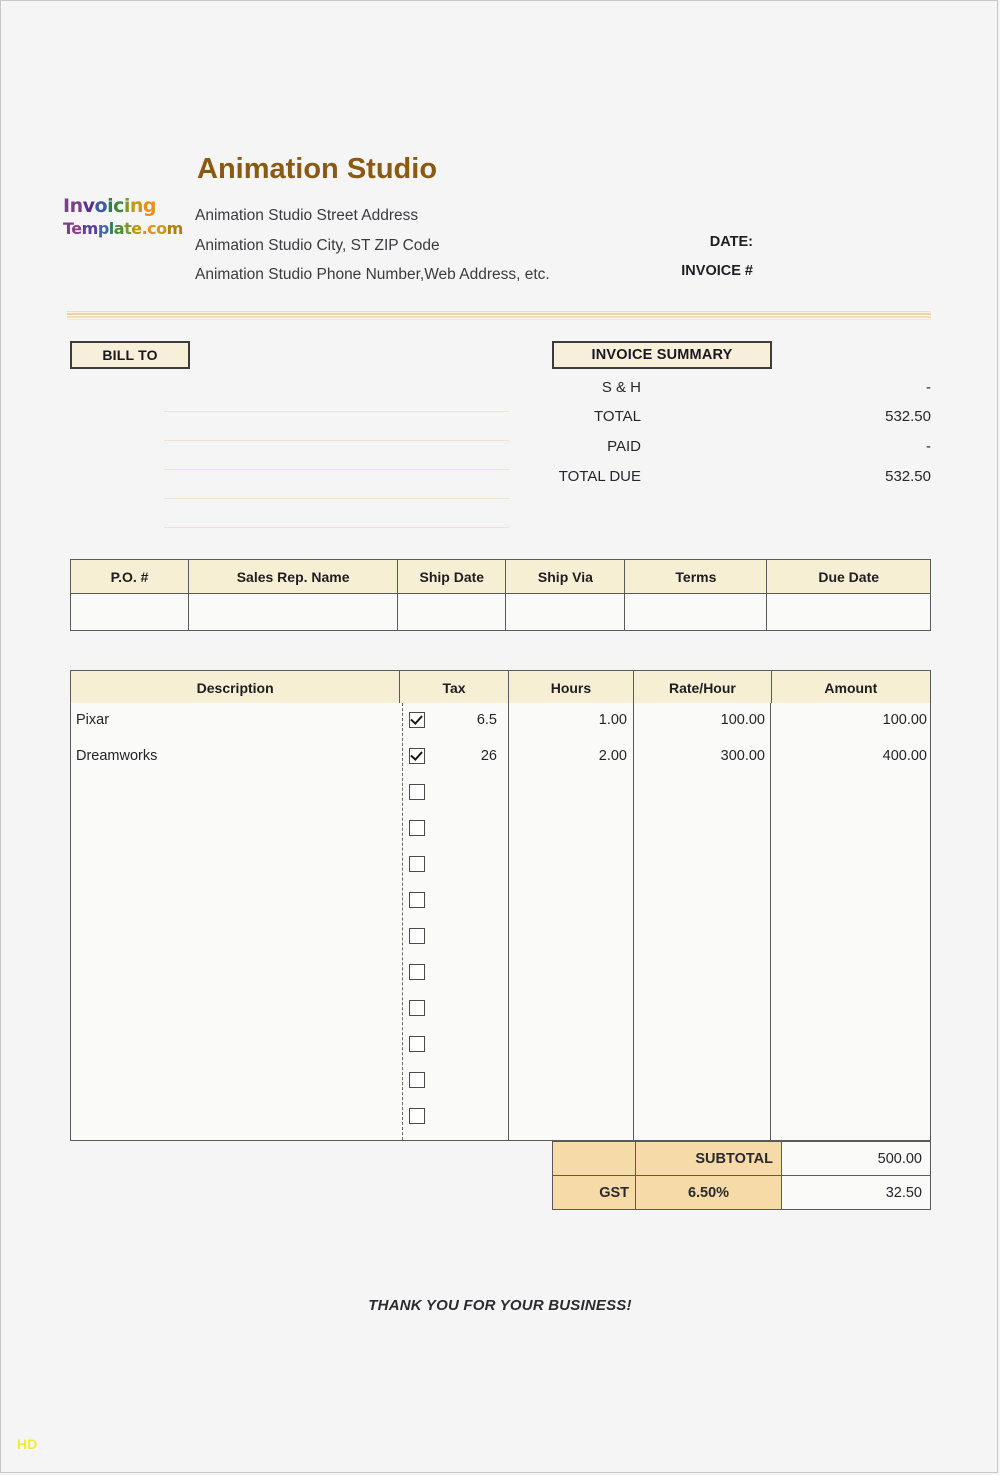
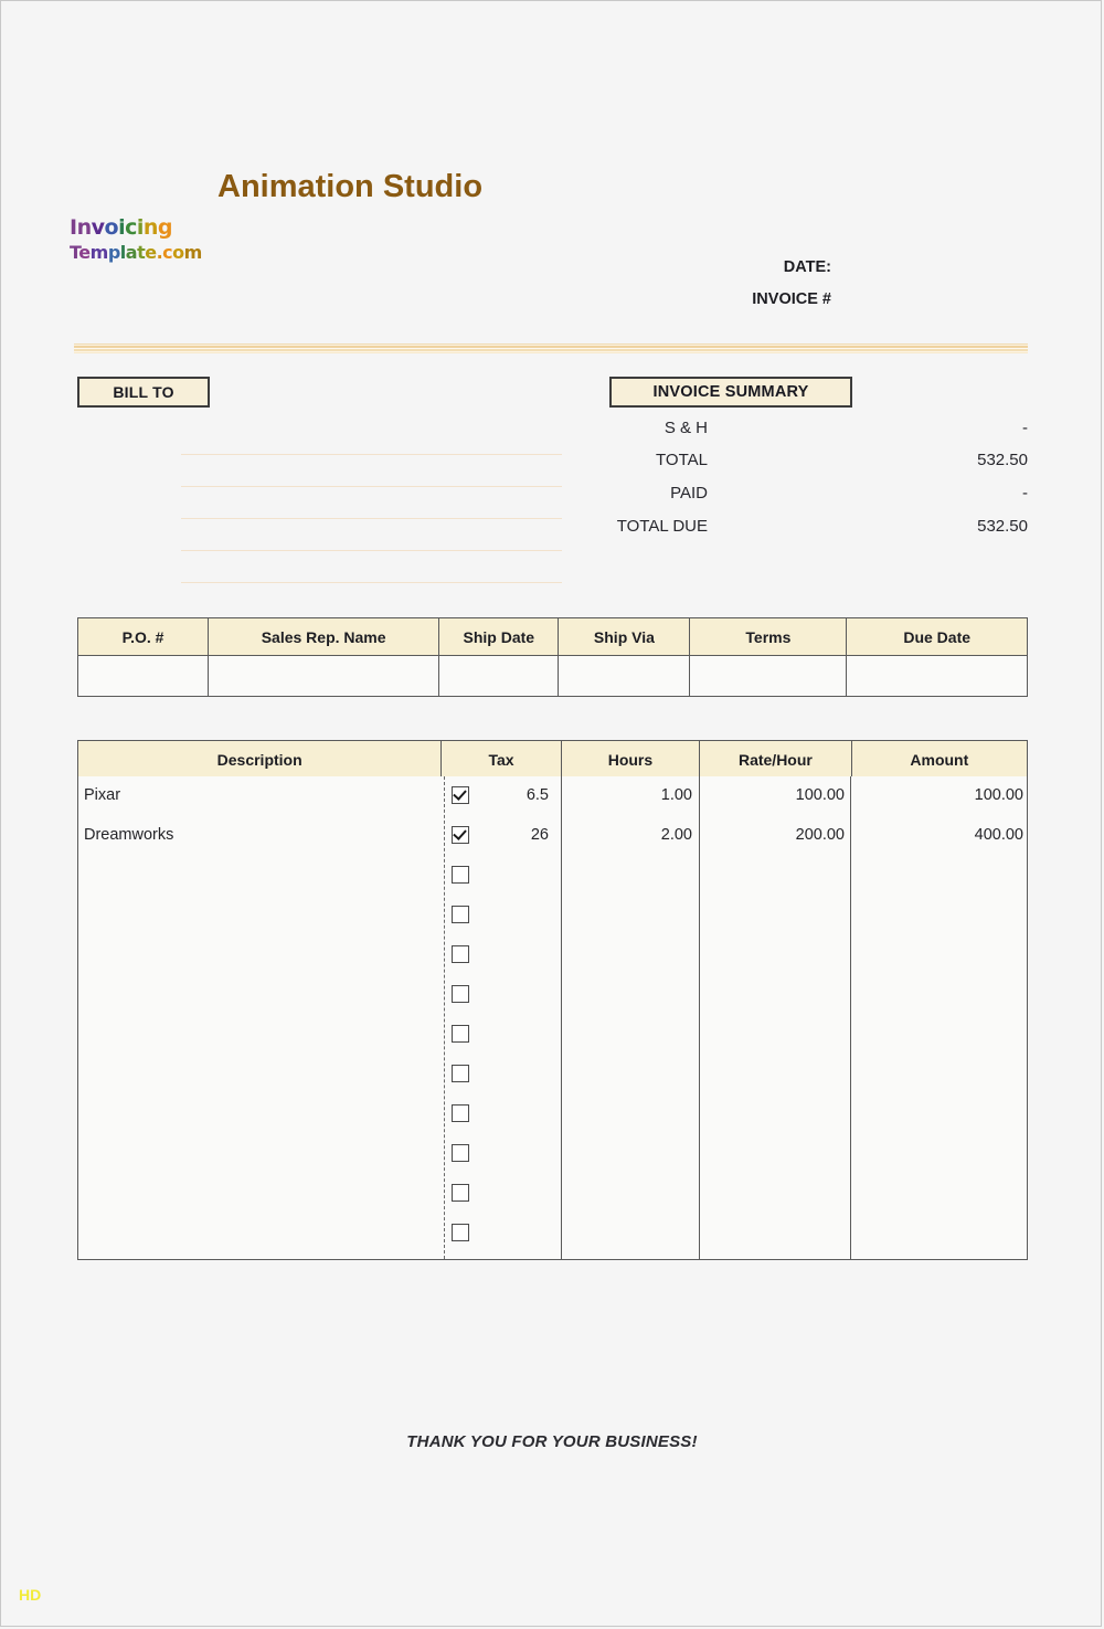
  Invoicing
  Template.com
  Animation Studio
- Animation Studio Street Address
- Animation Studio City, ST ZIP Code
- Animation Studio Phone Number,Web Address, etc.
  DATE:
  INVOICE #
  BILL TO
  INVOICE SUMMARY
  S & H
  -
  TOTAL
  532.50
  PAID
  -
  TOTAL DUE
  532.50
  P.O. #	Sales Rep. Name	Ship Date	Ship Via	Terms	Due Date
  Description	Tax	Hours	Rate/Hour	Amount
  Pixar
  6.5
  1.00
  100.00
  100.00
  Dreamworks
  26
  2.00
- 300.00
+ 200.00
  400.00
- 	SUBTOTAL	500.00
- GST	6.50%	32.50
  THANK YOU FOR YOUR BUSINESS!
  HD
